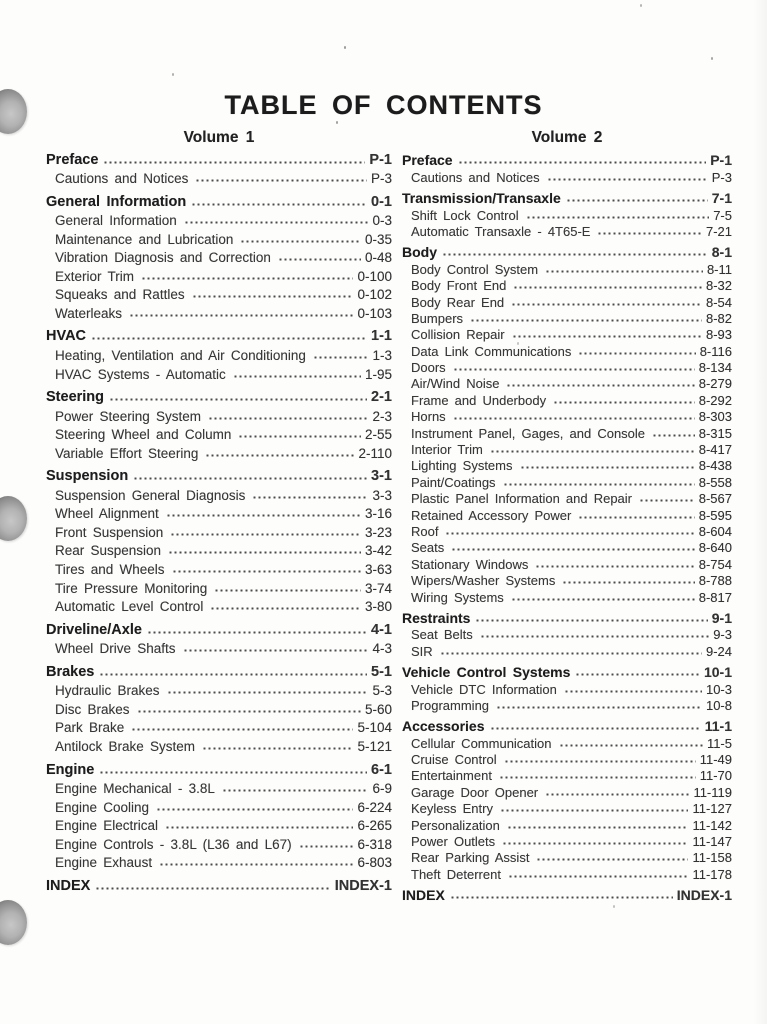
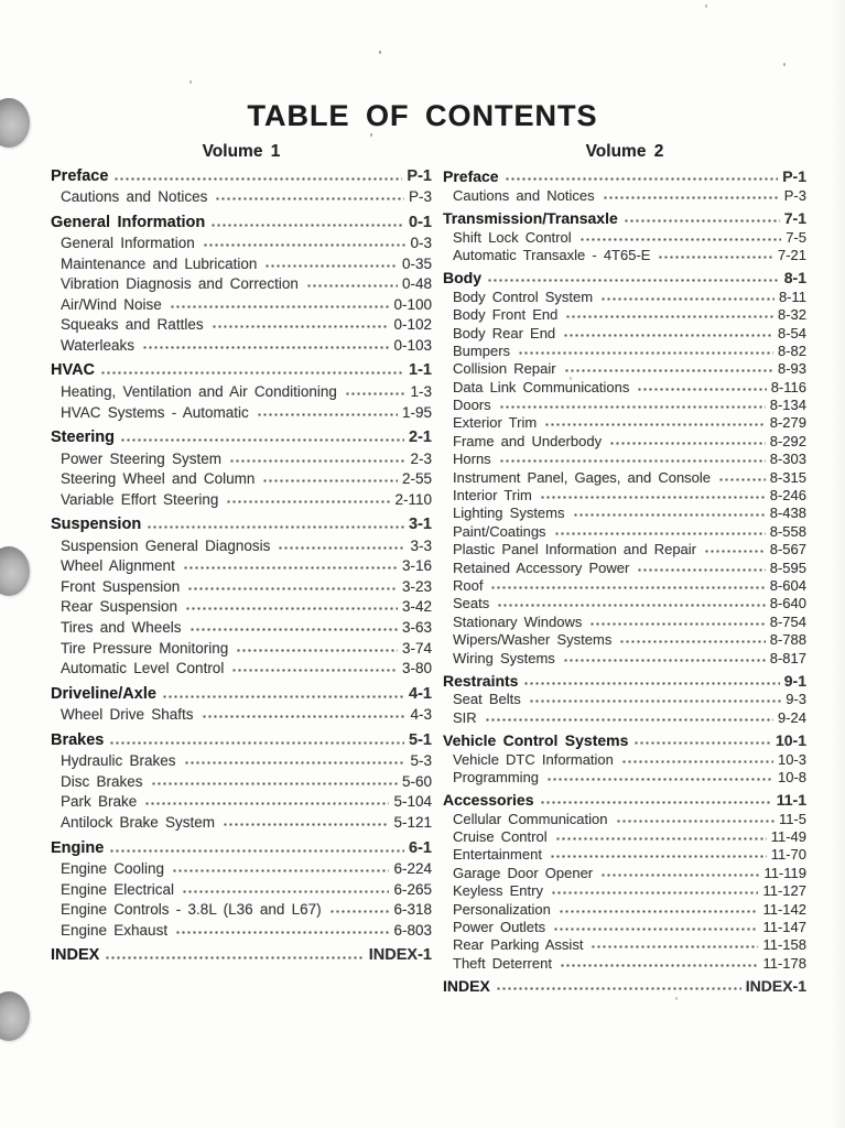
  TABLE OF CONTENTS
  Volume 1
  Volume 2
  Preface
  P-1
  Cautions and Notices
  P-3
  General Information
  0-1
  General Information
  0-3
  Maintenance and Lubrication
  0-35
  Vibration Diagnosis and Correction
  0-48
- Exterior Trim
+ Air/Wind Noise
  0-100
  Squeaks and Rattles
  0-102
  Waterleaks
  0-103
  HVAC
  1-1
  Heating, Ventilation and Air Conditioning
  1-3
  HVAC Systems - Automatic
  1-95
  Steering
  2-1
  Power Steering System
  2-3
  Steering Wheel and Column
  2-55
  Variable Effort Steering
  2-110
  Suspension
  3-1
  Suspension General Diagnosis
  3-3
  Wheel Alignment
  3-16
  Front Suspension
  3-23
  Rear Suspension
  3-42
  Tires and Wheels
  3-63
  Tire Pressure Monitoring
  3-74
  Automatic Level Control
  3-80
  Driveline/Axle
  4-1
  Wheel Drive Shafts
  4-3
  Brakes
  5-1
  Hydraulic Brakes
  5-3
  Disc Brakes
  5-60
  Park Brake
  5-104
  Antilock Brake System
  5-121
  Engine
  6-1
- Engine Mechanical - 3.8L
- 6-9
  Engine Cooling
  6-224
  Engine Electrical
  6-265
  Engine Controls - 3.8L (L36 and L67)
  6-318
  Engine Exhaust
  6-803
  INDEX
  INDEX-1
  Preface
  P-1
  Cautions and Notices
  P-3
  Transmission/Transaxle
  7-1
  Shift Lock Control
  7-5
  Automatic Transaxle - 4T65-E
  7-21
  Body
  8-1
  Body Control System
  8-11
  Body Front End
  8-32
  Body Rear End
  8-54
  Bumpers
  8-82
  Collision Repair
  8-93
  Data Link Communications
  8-116
  Doors
  8-134
- Air/Wind Noise
+ Exterior Trim
  8-279
  Frame and Underbody
  8-292
  Horns
  8-303
  Instrument Panel, Gages, and Console
  8-315
  Interior Trim
- 8-417
+ 8-246
  Lighting Systems
  8-438
  Paint/Coatings
  8-558
  Plastic Panel Information and Repair
  8-567
  Retained Accessory Power
  8-595
  Roof
  8-604
  Seats
  8-640
  Stationary Windows
  8-754
  Wipers/Washer Systems
  8-788
  Wiring Systems
  8-817
  Restraints
  9-1
  Seat Belts
  9-3
  SIR
  9-24
  Vehicle Control Systems
  10-1
  Vehicle DTC Information
  10-3
  Programming
  10-8
  Accessories
  11-1
  Cellular Communication
  11-5
  Cruise Control
  11-49
  Entertainment
  11-70
  Garage Door Opener
  11-119
  Keyless Entry
  11-127
  Personalization
  11-142
  Power Outlets
  11-147
  Rear Parking Assist
  11-158
  Theft Deterrent
  11-178
  INDEX
  INDEX-1
